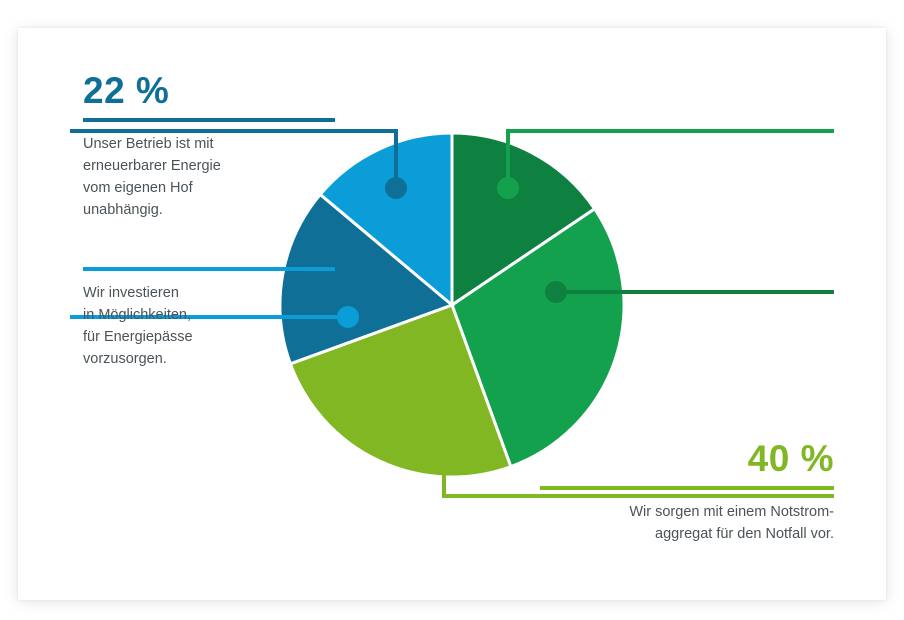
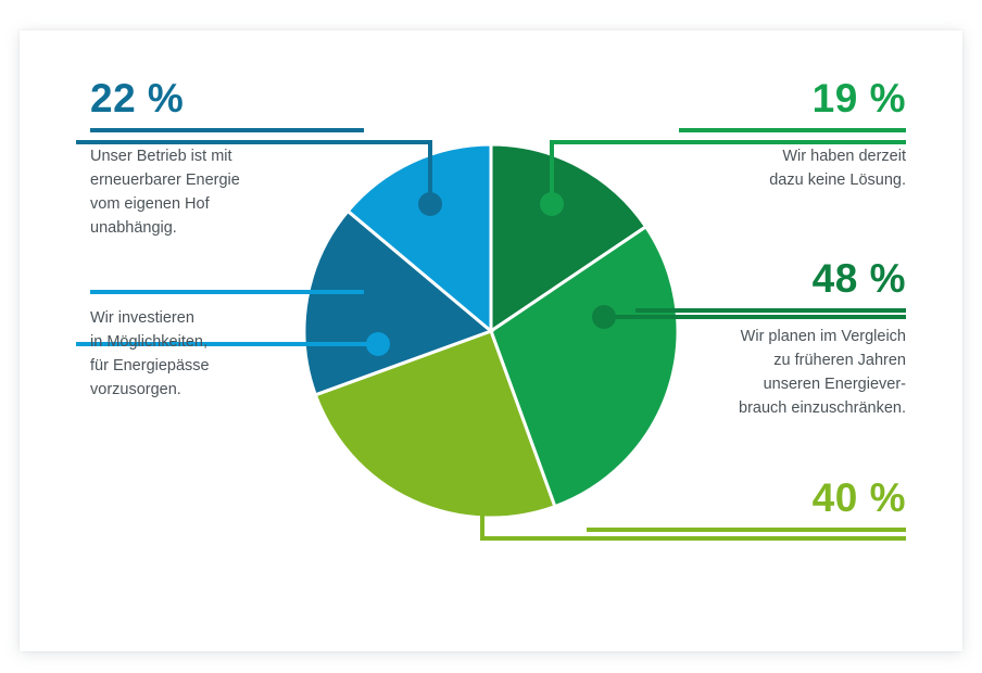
  22 %
  Unser Betrieb ist mit
  erneuerbarer Energie
  vom eigenen Hof
  unabhängig.
  Wir investieren
  in Möglichkeiten,
  für Energiepässe
  vorzusorgen.
+ 19 %
+ Wir haben derzeit
+ dazu keine Lösung.
+ 48 %
+ Wir planen im Vergleich
+ zu früheren Jahren
+ unseren Energiever-
+ brauch einzuschränken.
  40 %
- Wir sorgen mit einem Notstrom-
- aggregat für den Notfall vor.
